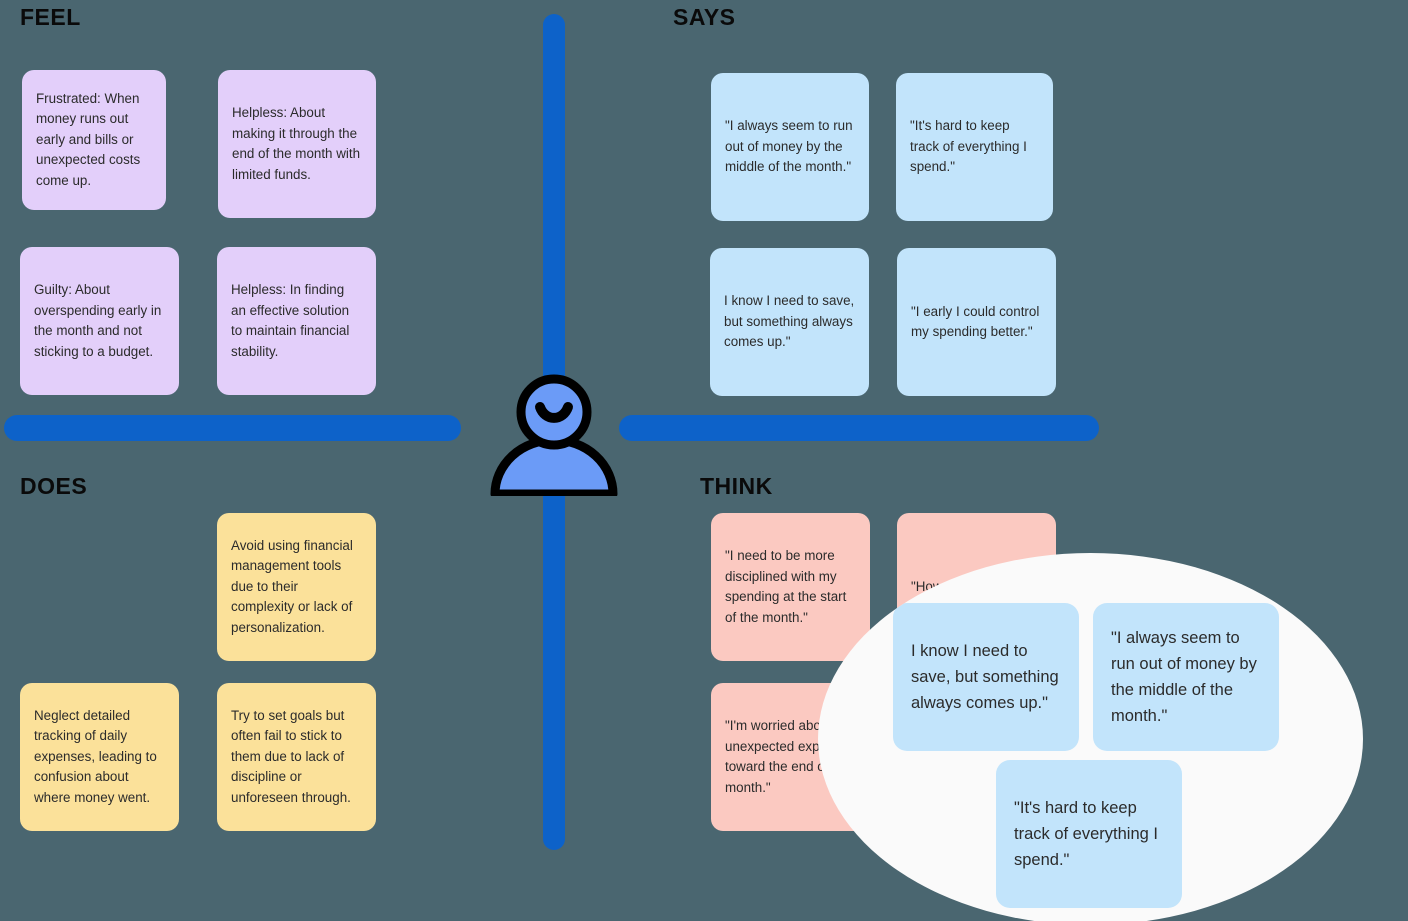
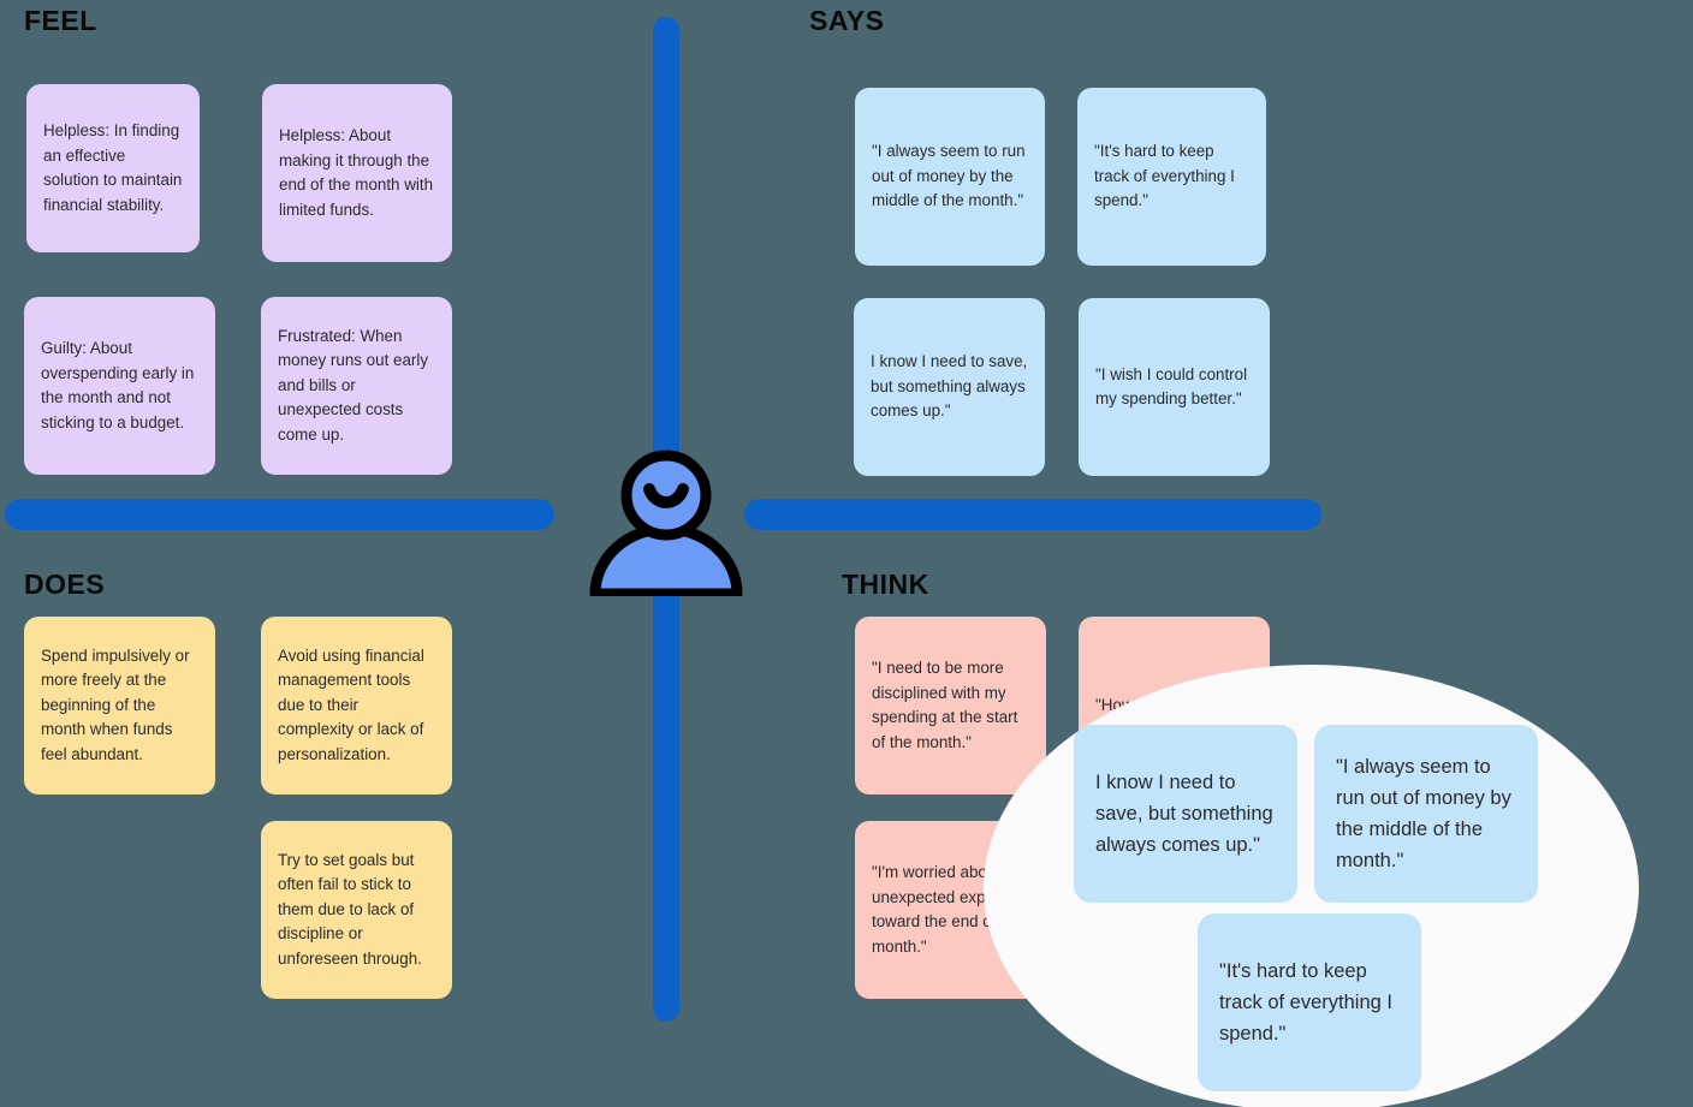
  FEEL
  SAYS
  DOES
  THINK
- Frustrated: When money runs out early and bills or unexpected costs come up.
+ Helpless: In finding an effective solution to maintain financial stability.
  Helpless: About making it through the end of the month with limited funds.
  Guilty: About overspending early in the month and not sticking to a budget.
- Helpless: In finding an effective solution to maintain financial stability.
+ Frustrated: When money runs out early and bills or unexpected costs come up.
  "I always seem to run out of money by the middle of the month."
  "It's hard to keep track of everything I spend."
  I know I need to save, but something always comes up."
- "I early I could control my spending better."
+ "I wish I could control my spending better."
+ Spend impulsively or more freely at the beginning of the month when funds feel abundant.
  Avoid using financial management tools due to their complexity or lack of personalization.
- Neglect detailed tracking of daily expenses, leading to confusion about where money went.
  Try to set goals but often fail to stick to them due to lack of discipline or unforeseen through.
  "I need to be more disciplined with my spending at the start of the month."
  "I'm worried abo unexpected exp toward the end month."
  I know I need to save, but something always comes up."
  "I always seem to run out of money by the middle of the month."
  "It's hard to keep track of everything I spend."
